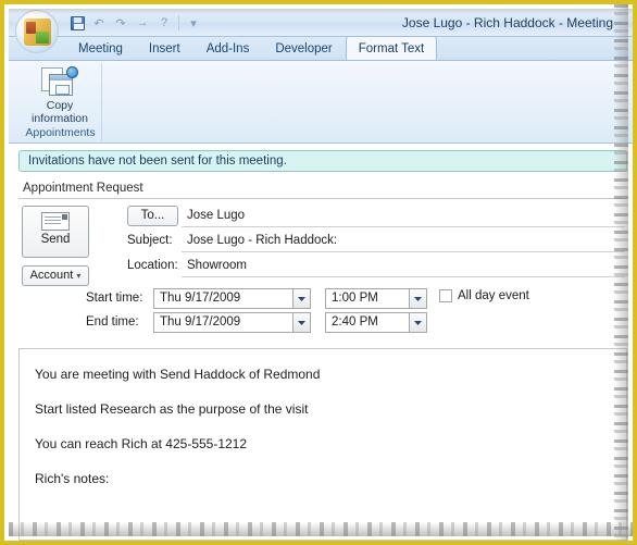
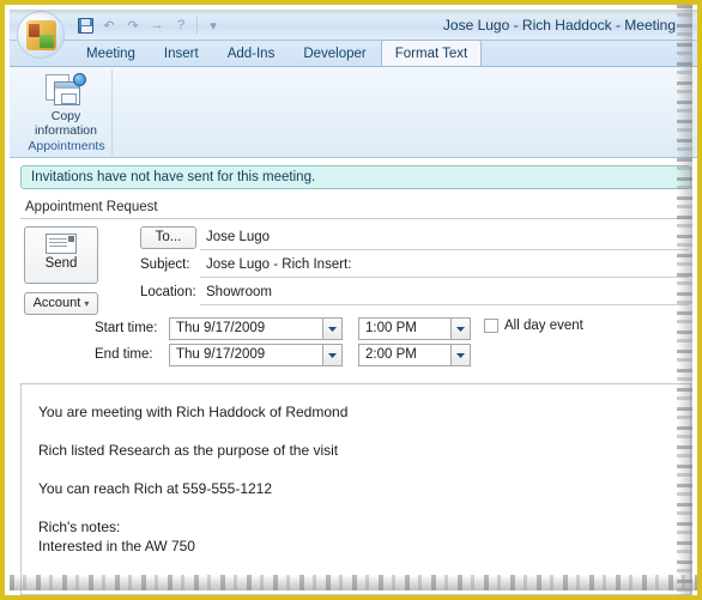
  ↶
  ↷
  →
  ?
  ▾
  Jose Lugo - Rich Haddock - Meeting
  Meeting
  Insert
  Add-Ins
  Developer
  Format Text
  Copy
  information
  Appointments
- Invitations have not been sent for this meeting.
+ Invitations have not have sent for this meeting.
  Appointment Request
  Send
  Account ▾
  To...
  Jose Lugo
  Subject:
- Jose Lugo - Rich Haddock:
+ Jose Lugo - Rich Insert:
  Location:
  Showroom
  Start time:
  Thu 9/17/2009
  1:00 PM
  All day event
  End time:
  Thu 9/17/2009
- 2:40 PM
+ 2:00 PM
- You are meeting with Send Haddock of Redmond
+ You are meeting with Rich Haddock of Redmond
- Start listed Research as the purpose of the visit
+ Rich listed Research as the purpose of the visit
- You can reach Rich at 425-555-1212
+ You can reach Rich at 559-555-1212
  Rich's notes:
+ Interested in the AW 750
